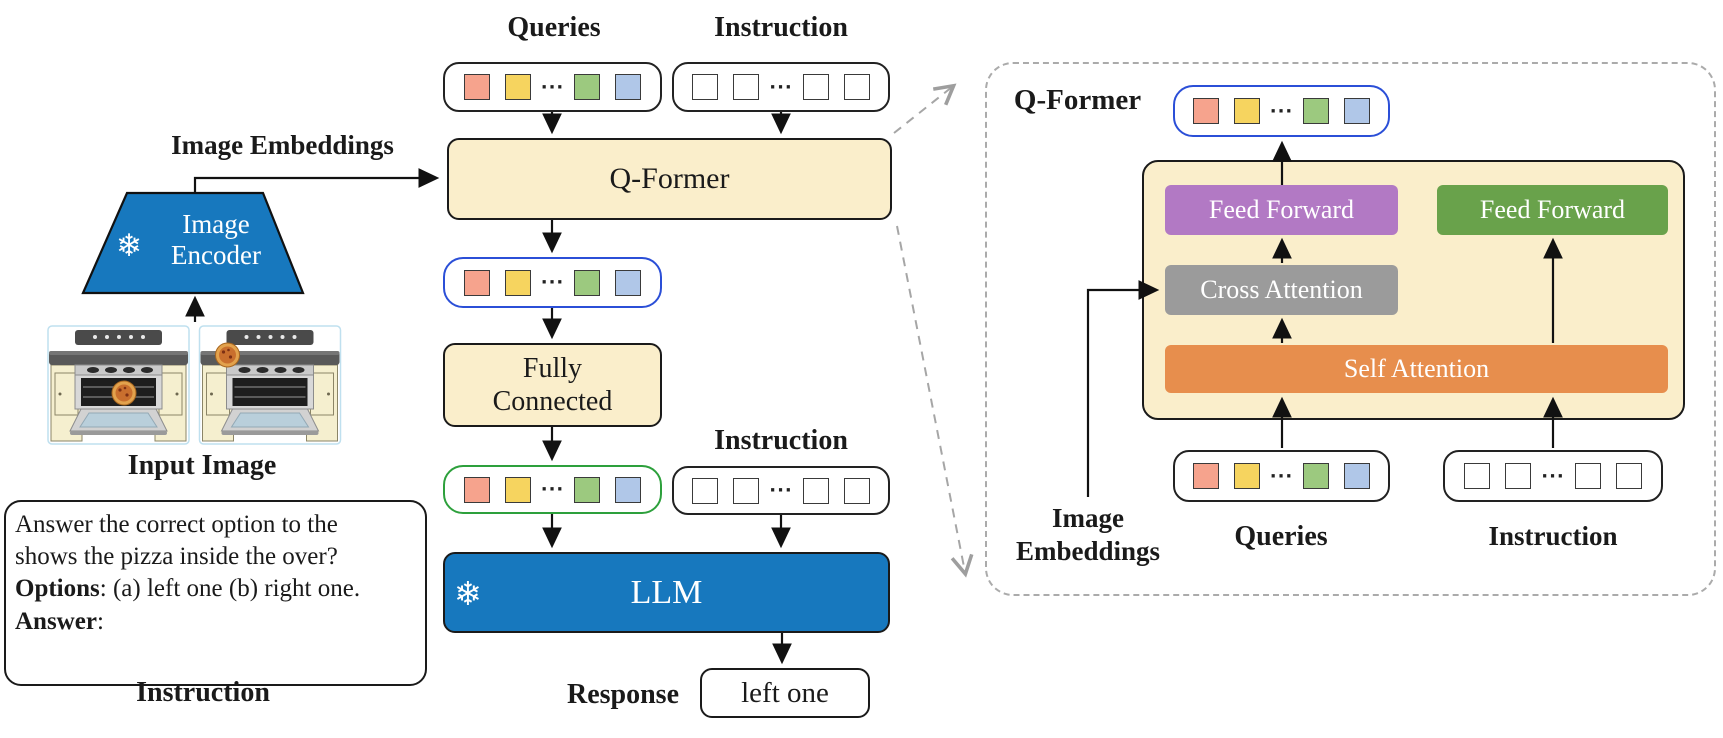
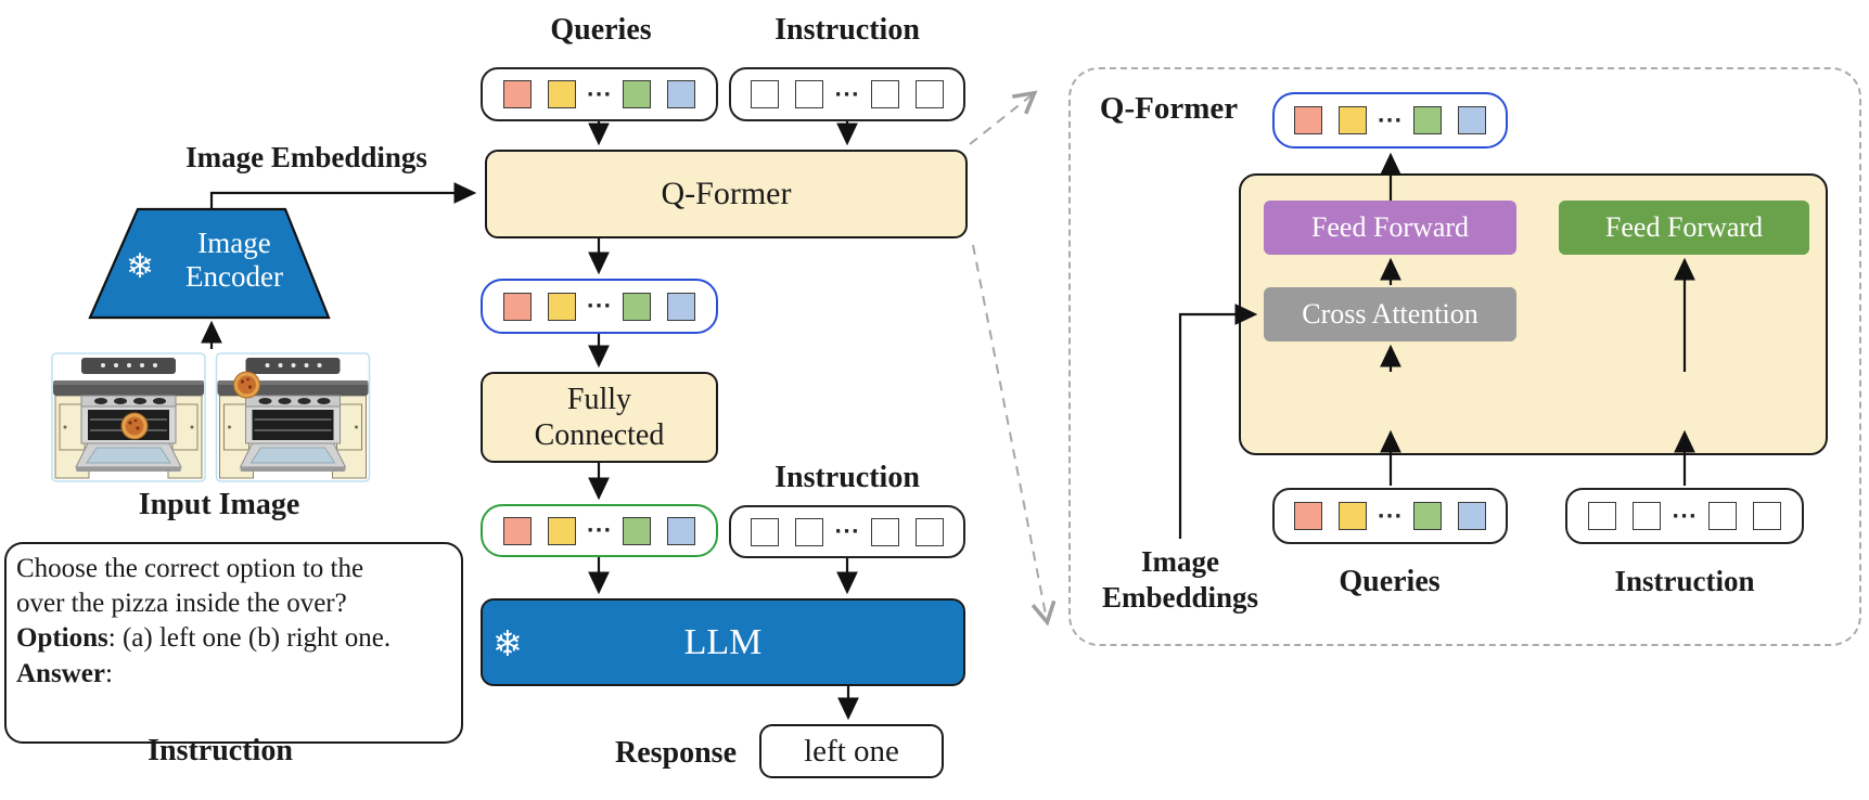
  Queries
  Instruction
  ···
  ···
  Image Embeddings
  Q-Former
  Image
  Encoder
  ❄
  Input Image
  ···
  Fully
  Connected
  Instruction
  ···
  ···
  LLM
  ❄
  Response
  left one
- Answer the correct option to the
+ Choose the correct option to the
- shows the pizza inside the over?
+ over the pizza inside the over?
  Options: (a) left one (b) right one.
  Answer:
  Instruction
  Q-Former
  ···
  Feed Forward
  Feed Forward
  Cross Attention
- Self Attention
  ···
  ···
  Image
  Embeddings
  Queries
  Instruction
